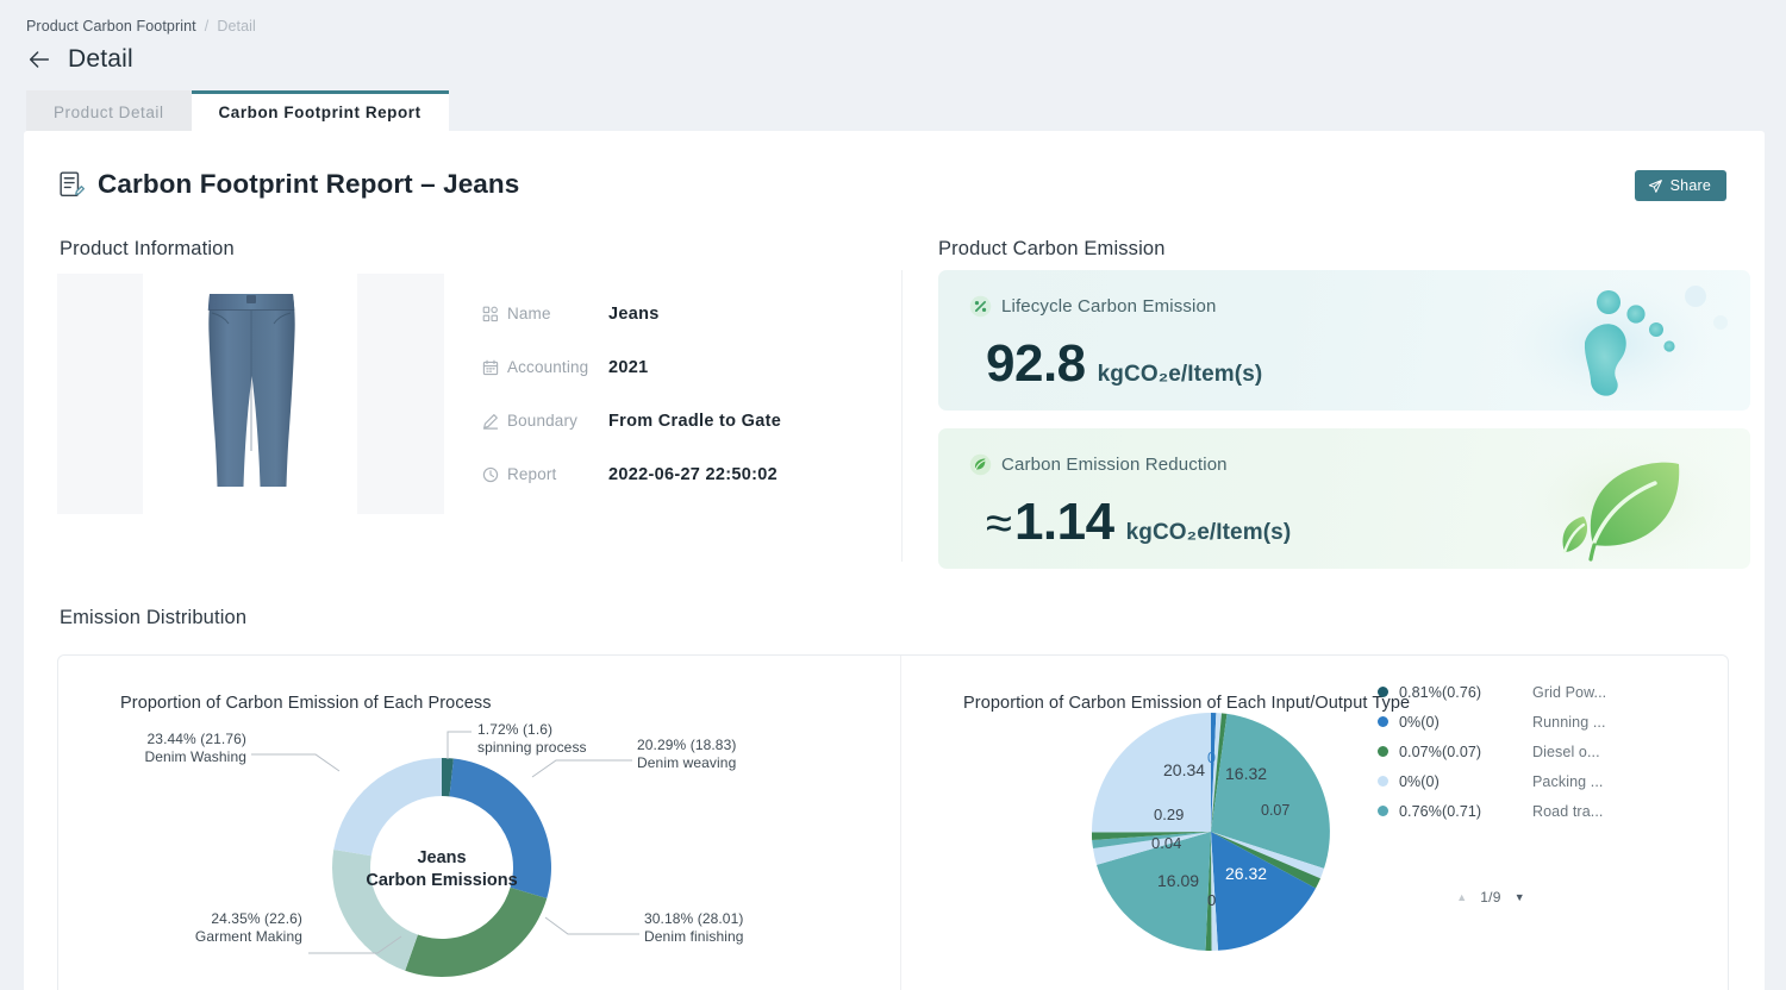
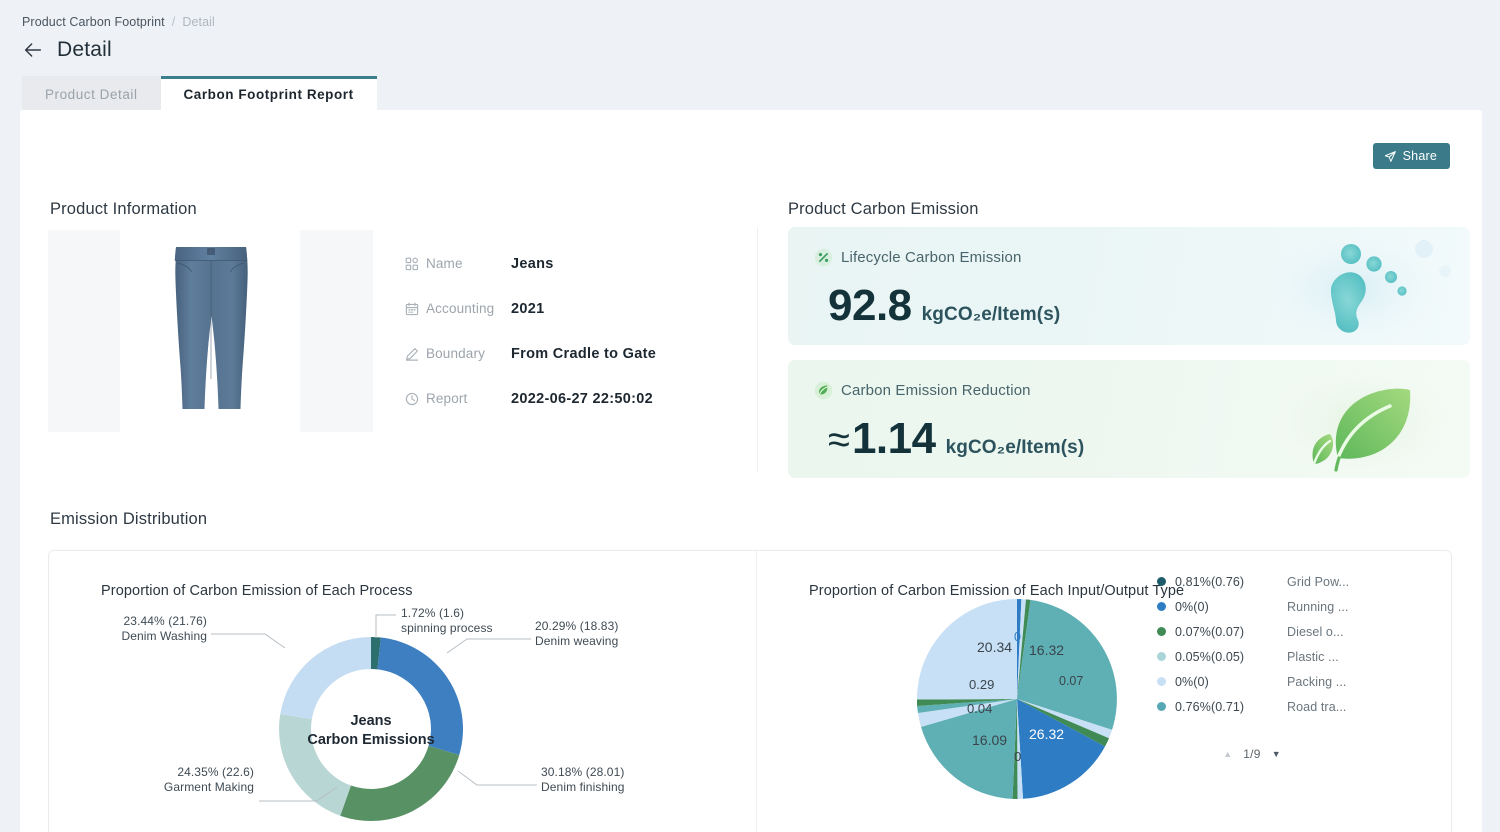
  Product Carbon Footprint
  /
  Detail
  Detail
  Product Detail
  Carbon Footprint Report
- Carbon Footprint Report – Jeans
  Share
  Product Information
  Product Carbon Emission
  Name
  Jeans
  Accounting
  2021
  Boundary
  From Cradle to Gate
  Report
  2022-06-27 22:50:02
  Lifecycle Carbon Emission
  92.8
  kgCO₂e/Item(s)
  Carbon Emission Reduction
  ≈
  1.14
  kgCO₂e/Item(s)
  Emission Distribution
  Proportion of Carbon Emission of Each Process
  Jeans
  Carbon Emissions
  1.72% (1.6)
  spinning process
  20.29% (18.83)
  Denim weaving
  30.18% (28.01)
  Denim finishing
  24.35% (22.6)
  Garment Making
  23.44% (21.76)
  Denim Washing
  Proportion of Carbon Emission of Each Input/Output Type
  20.34
  0.29
  0.04
  16.09
  0
  26.32
  0.07
  16.32
  0
  0.81%(0.76)
  Grid Pow...
  0%(0)
  Running ...
  0.07%(0.07)
  Diesel o...
+ 0.05%(0.05)
+ Plastic ...
  0%(0)
  Packing ...
  0.76%(0.71)
  Road tra...
  ▲
  1/9
  ▼
